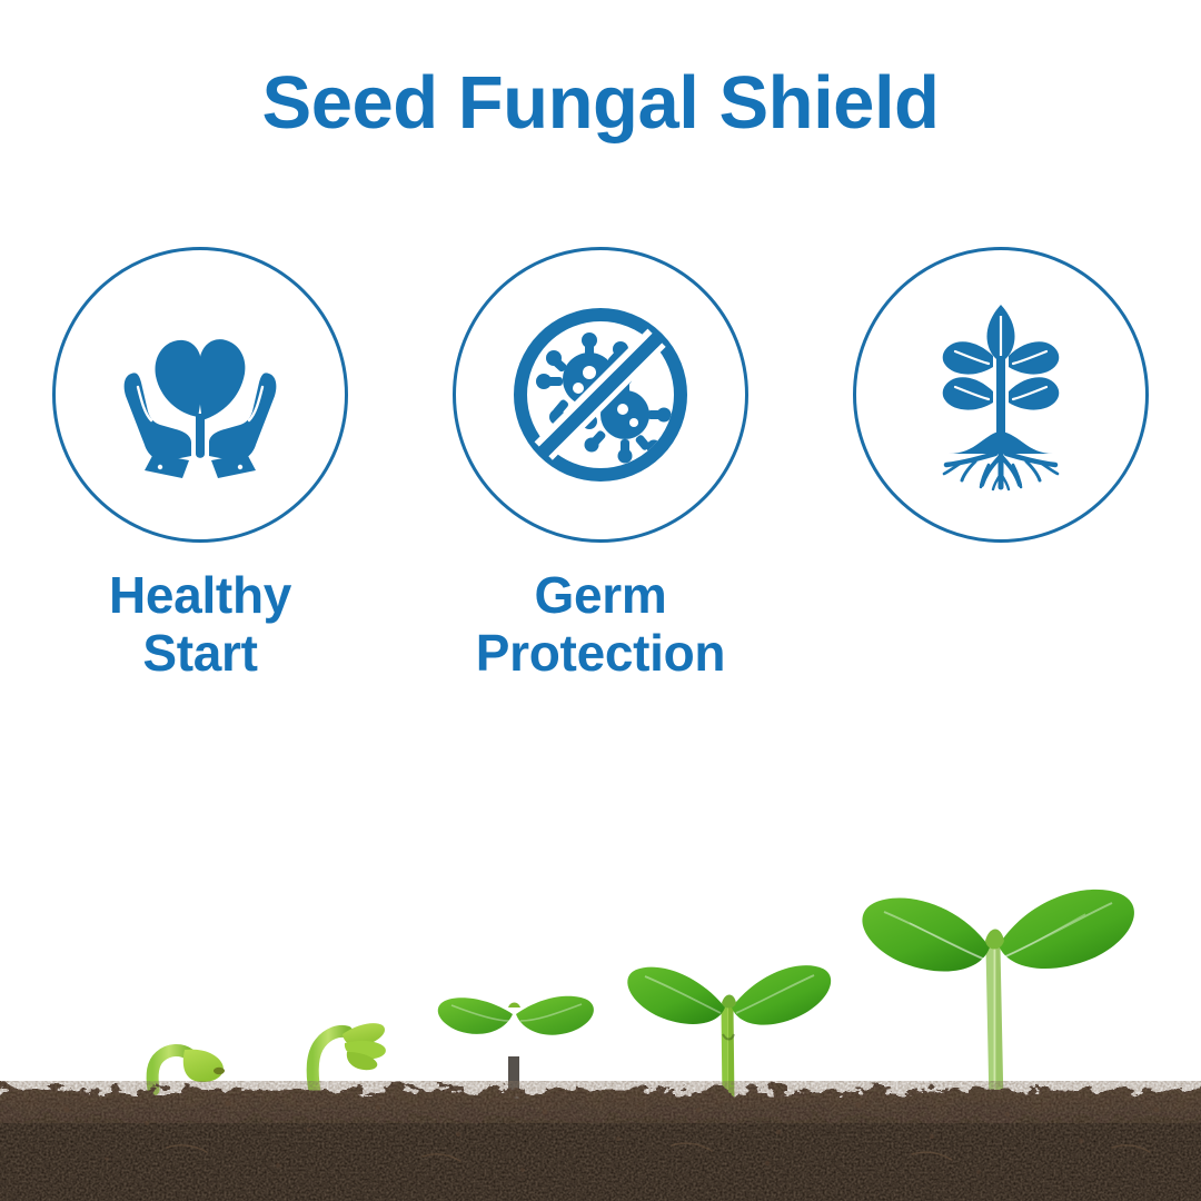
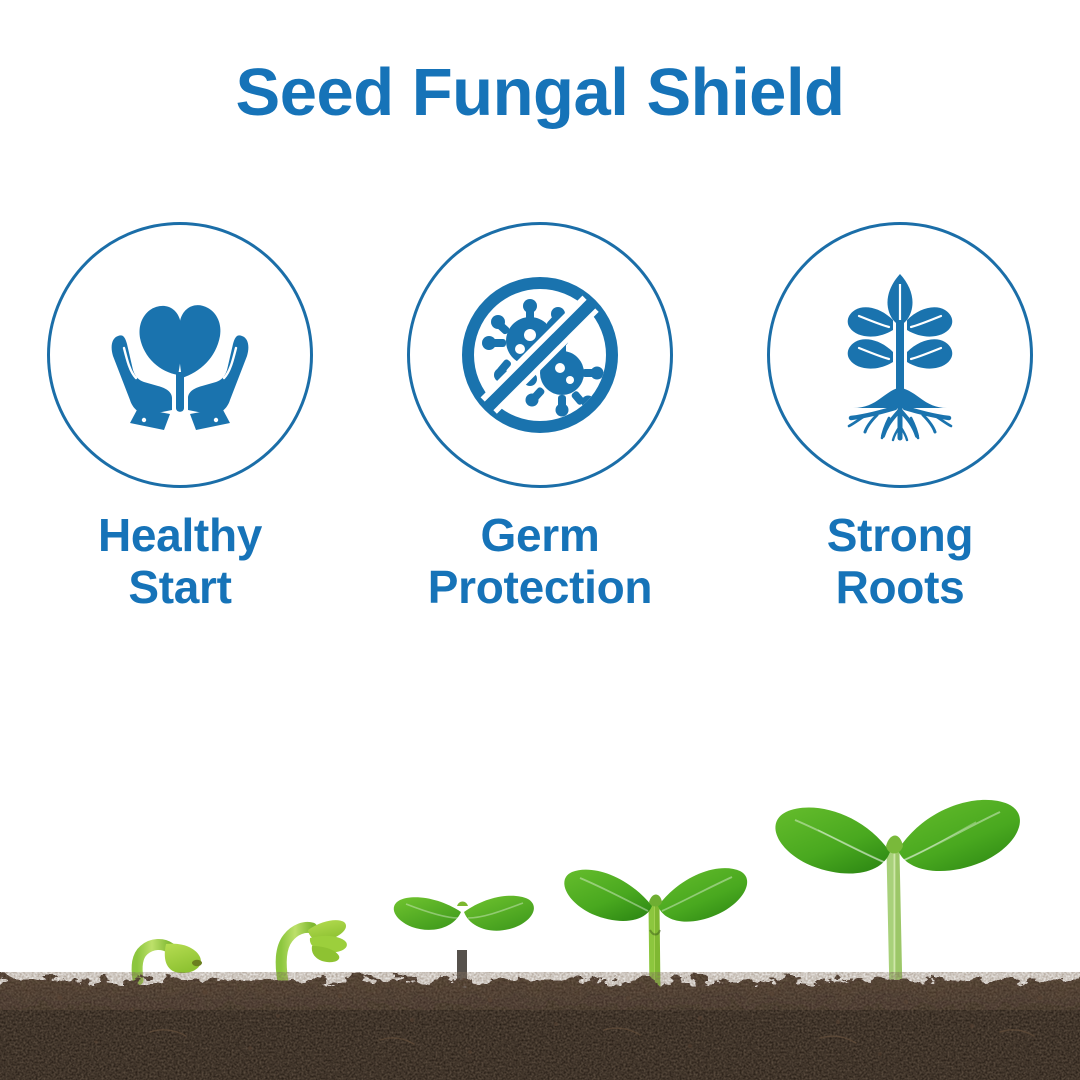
  Seed Fungal Shield
  Healthy
  Start
  Germ
  Protection
+ Strong
+ Roots
